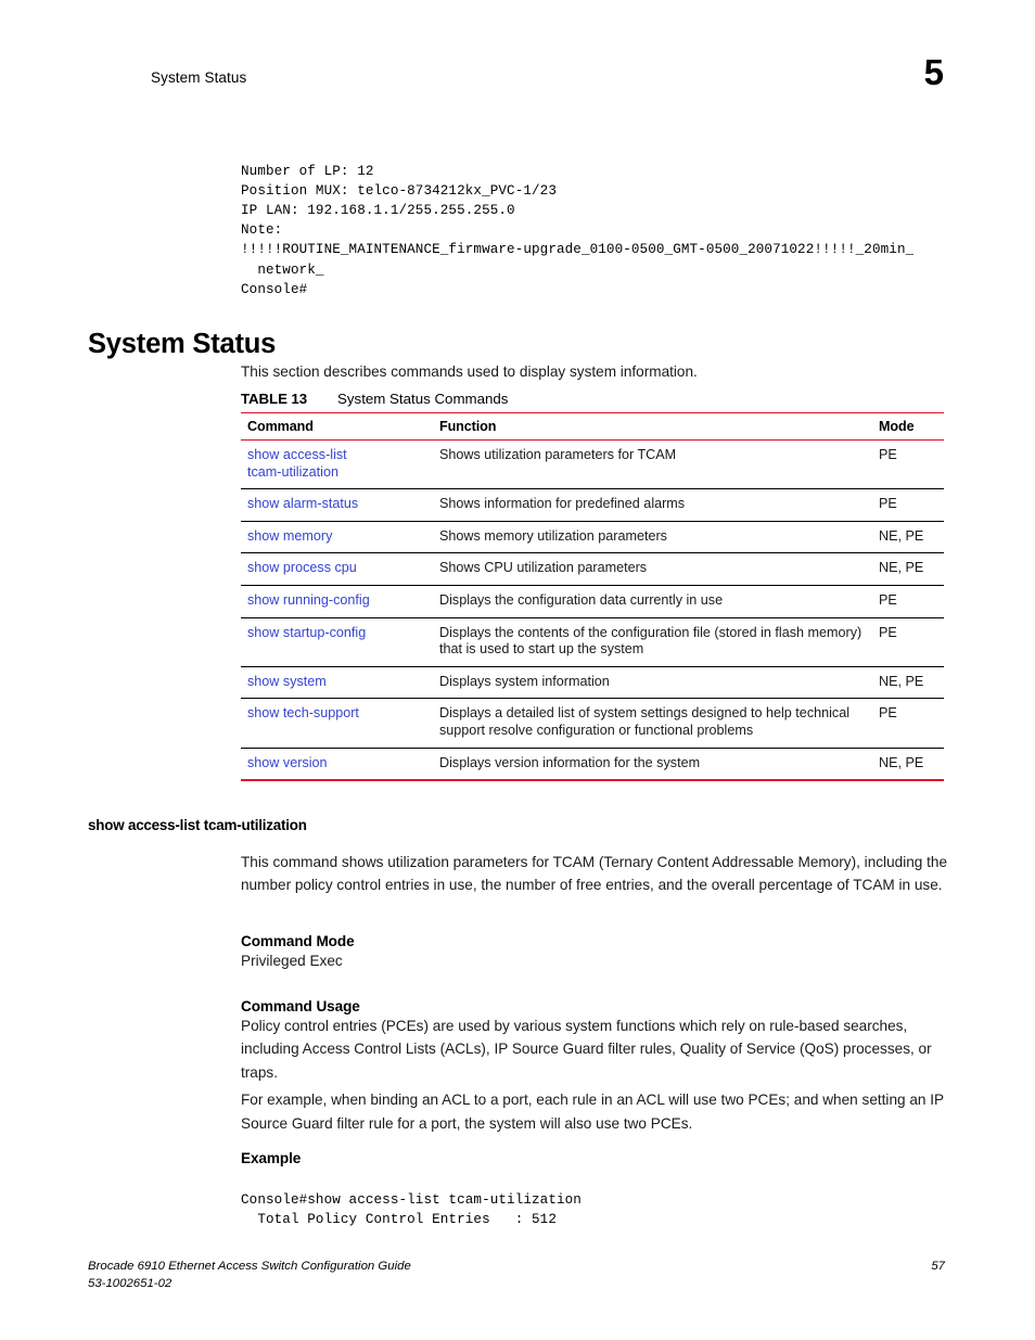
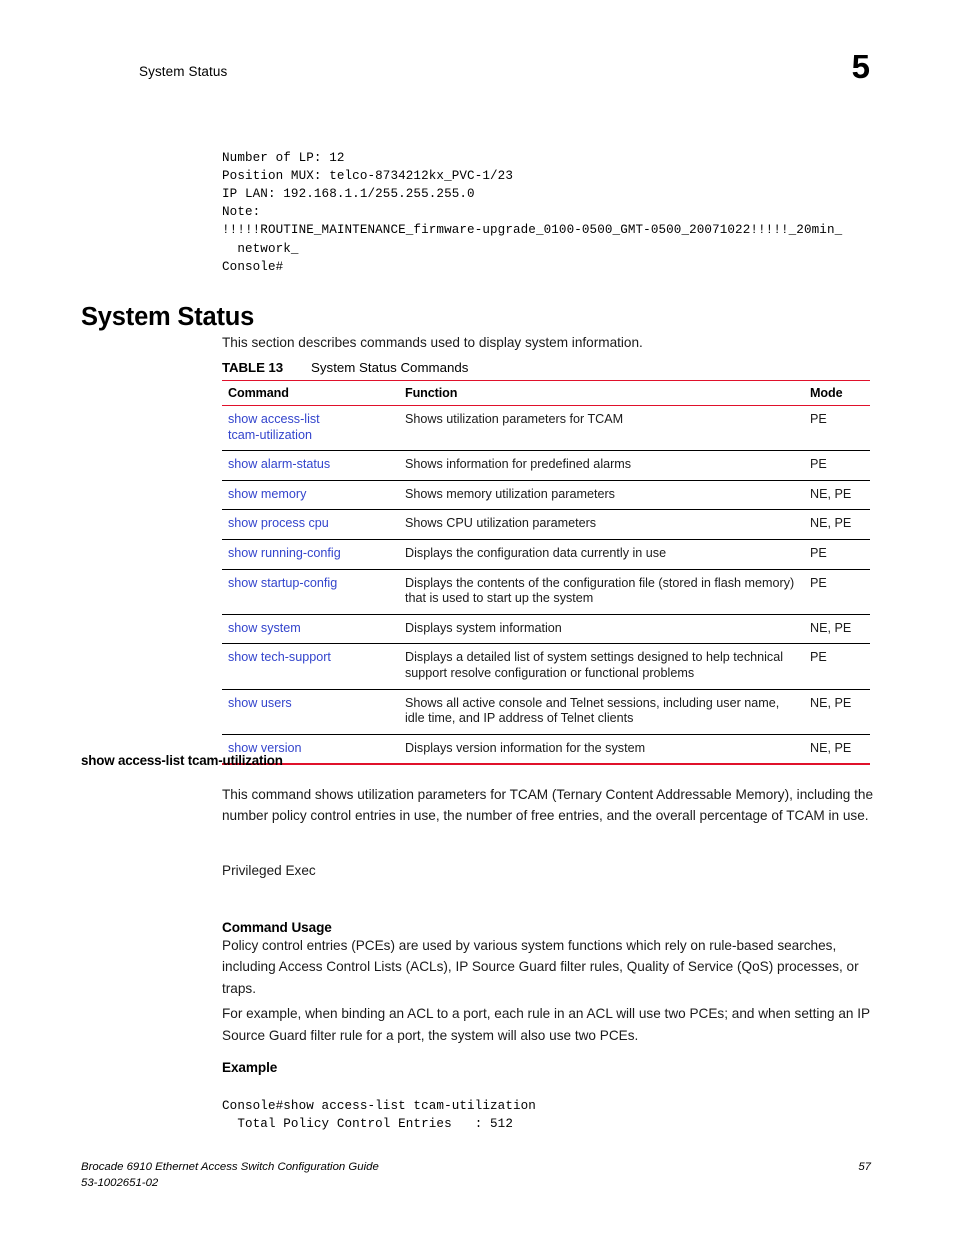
  System Status
  5
  Number of LP: 12
  Position MUX: telco-8734212kx_PVC-1/23
  IP LAN: 192.168.1.1/255.255.255.0
  Note:
  !!!!!ROUTINE_MAINTENANCE_firmware-upgrade_0100-0500_GMT-0500_20071022!!!!!_20min_
  network_
  Console#
  System Status
  This section describes commands used to display system information.
  TABLE 13 System Status Commands
  Command	Function	Mode
  show access-list tcam-utilization	Shows utilization parameters for TCAM	PE
  show alarm-status	Shows information for predefined alarms	PE
  show memory	Shows memory utilization parameters	NE, PE
  show process cpu	Shows CPU utilization parameters	NE, PE
  show running-config	Displays the configuration data currently in use	PE
  show startup-config	Displays the contents of the configuration file (stored in flash memory) that is used to start up the system	PE
  show system	Displays system information	NE, PE
  show tech-support	Displays a detailed list of system settings designed to help technical support resolve configuration or functional problems	PE
+ show users	Shows all active console and Telnet sessions, including user name, idle time, and IP address of Telnet clients	NE, PE
  show version	Displays version information for the system	NE, PE
  show access-list tcam-utilization
  This command shows utilization parameters for TCAM (Ternary Content Addressable Memory), including the number policy control entries in use, the number of free entries, and the overall percentage of TCAM in use.
- Command Mode
  Privileged Exec
  Command Usage
  Policy control entries (PCEs) are used by various system functions which rely on rule-based searches, including Access Control Lists (ACLs), IP Source Guard filter rules, Quality of Service (QoS) processes, or traps.
  For example, when binding an ACL to a port, each rule in an ACL will use two PCEs; and when setting an IP Source Guard filter rule for a port, the system will also use two PCEs.
  Example
  Console#show access-list tcam-utilization
  Total Policy Control Entries : 512
  Brocade 6910 Ethernet Access Switch Configuration Guide
  57
  53-1002651-02
